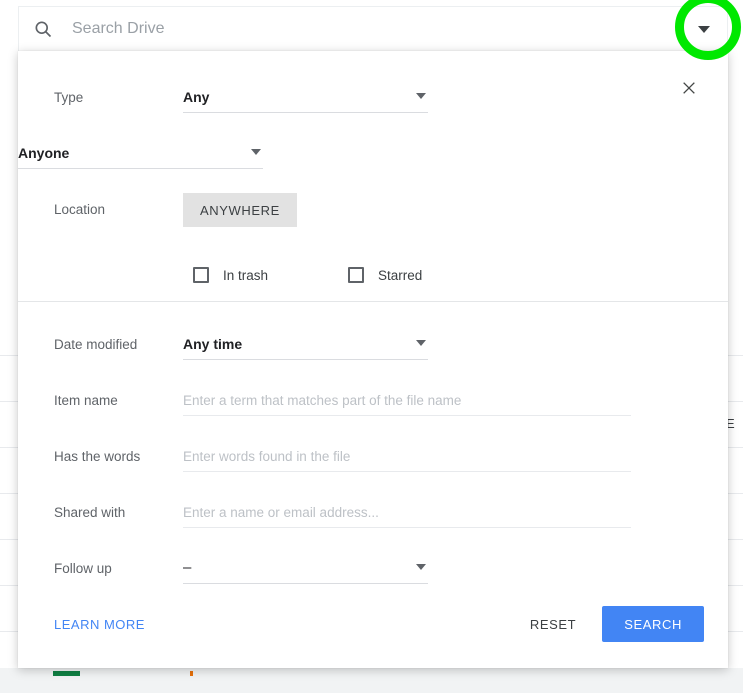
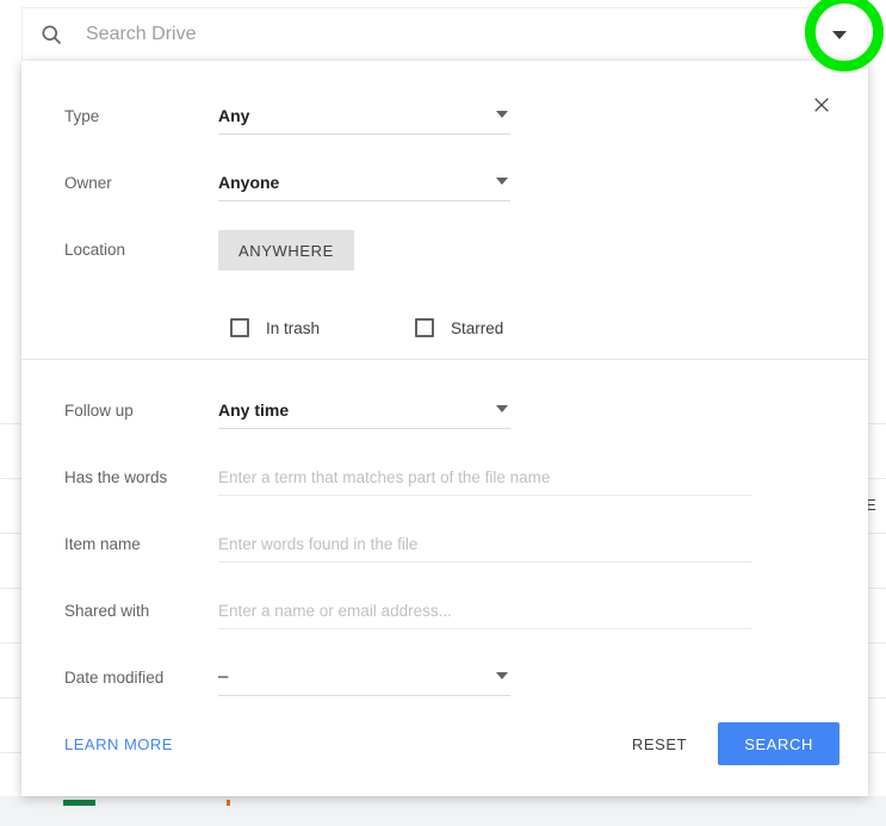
  E
  Search Drive
  Type
  Any
+ Owner
  Anyone
  Location
  ANYWHERE
  In trash
  Starred
- Date modified
+ Follow up
  Any time
- Item name
+ Has the words
  Enter a term that matches part of the file name
- Has the words
+ Item name
  Enter words found in the file
  Shared with
  Enter a name or email address...
- Follow up
+ Date modified
  –
  LEARN MORE
  RESET
  SEARCH
